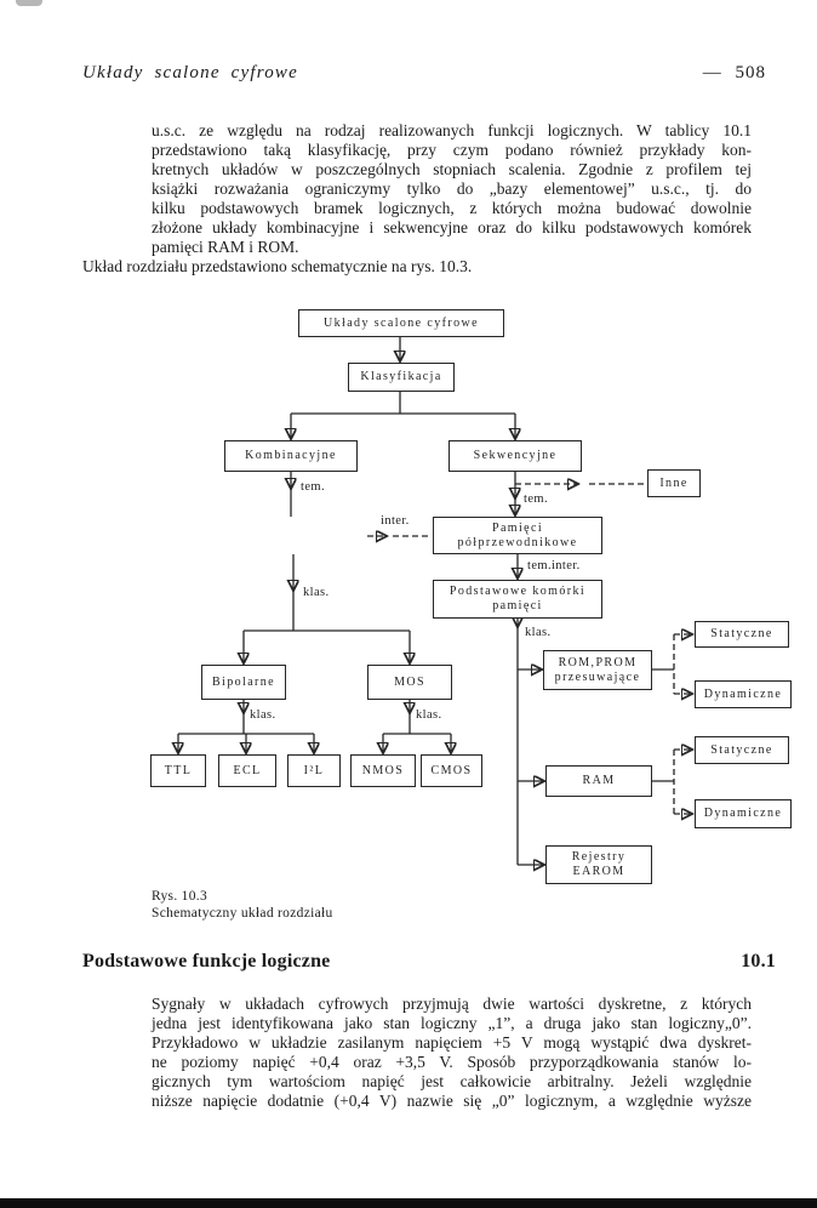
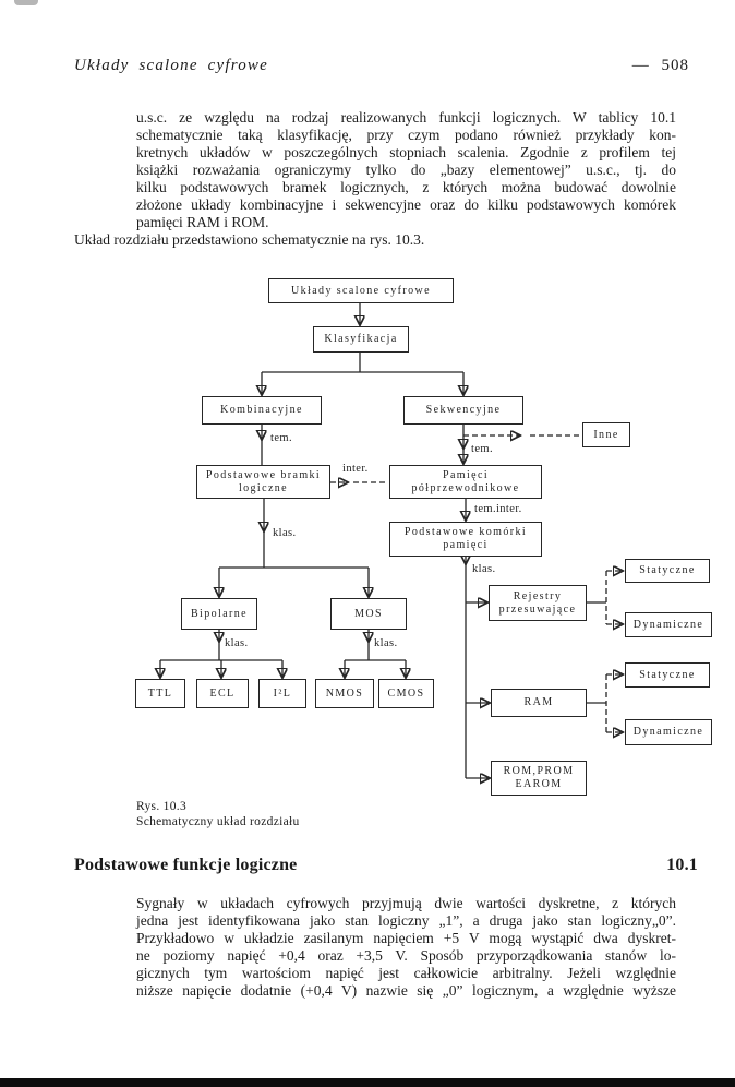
  Układy scalone cyfrowe
  — 508
  u.s.c. ze względu na rodzaj realizowanych funkcji logicznych. W tablicy 10.1
- przedstawiono taką klasyfikację, przy czym podano również przykłady kon-
+ schematycznie taką klasyfikację, przy czym podano również przykłady kon-
  kretnych układów w poszczególnych stopniach scalenia. Zgodnie z profilem tej
  książki rozważania ograniczymy tylko do „bazy elementowej” u.s.c., tj. do
  kilku podstawowych bramek logicznych, z których można budować dowolnie
  złożone układy kombinacyjne i sekwencyjne oraz do kilku podstawowych komórek
  pamięci RAM i ROM.
  Układ rozdziału przedstawiono schematycznie na rys. 10.3.
  Układy scalone cyfrowe
  Klasyfikacja
  Kombinacyjne
  Sekwencyjne
  Inne
+ Podstawowe bramki
+ logiczne
  Pamięci
  półprzewodnikowe
  Podstawowe komórki
  pamięci
  Bipolarne
  MOS
  TTL
  ECL
  I²L
  NMOS
  CMOS
- ROM,PROM
+ Rejestry
  przesuwające
  Statyczne
  Dynamiczne
  RAM
  Statyczne
  Dynamiczne
- Rejestry
+ ROM,PROM
  EAROM
  tem.
  tem.
  inter.
  tem.inter.
  klas.
  klas.
  klas.
  klas.
  Rys. 10.3
  Schematyczny układ rozdziału
  Podstawowe funkcje logiczne
  10.1
  Sygnały w układach cyfrowych przyjmują dwie wartości dyskretne, z których
  jedna jest identyfikowana jako stan logiczny „1”, a druga jako stan logiczny„0”.
  Przykładowo w układzie zasilanym napięciem +5 V mogą wystąpić dwa dyskret-
  ne poziomy napięć +0,4 oraz +3,5 V. Sposób przyporządkowania stanów lo-
  gicznych tym wartościom napięć jest całkowicie arbitralny. Jeżeli względnie
  niższe napięcie dodatnie (+0,4 V) nazwie się „0” logicznym, a względnie wyższe
